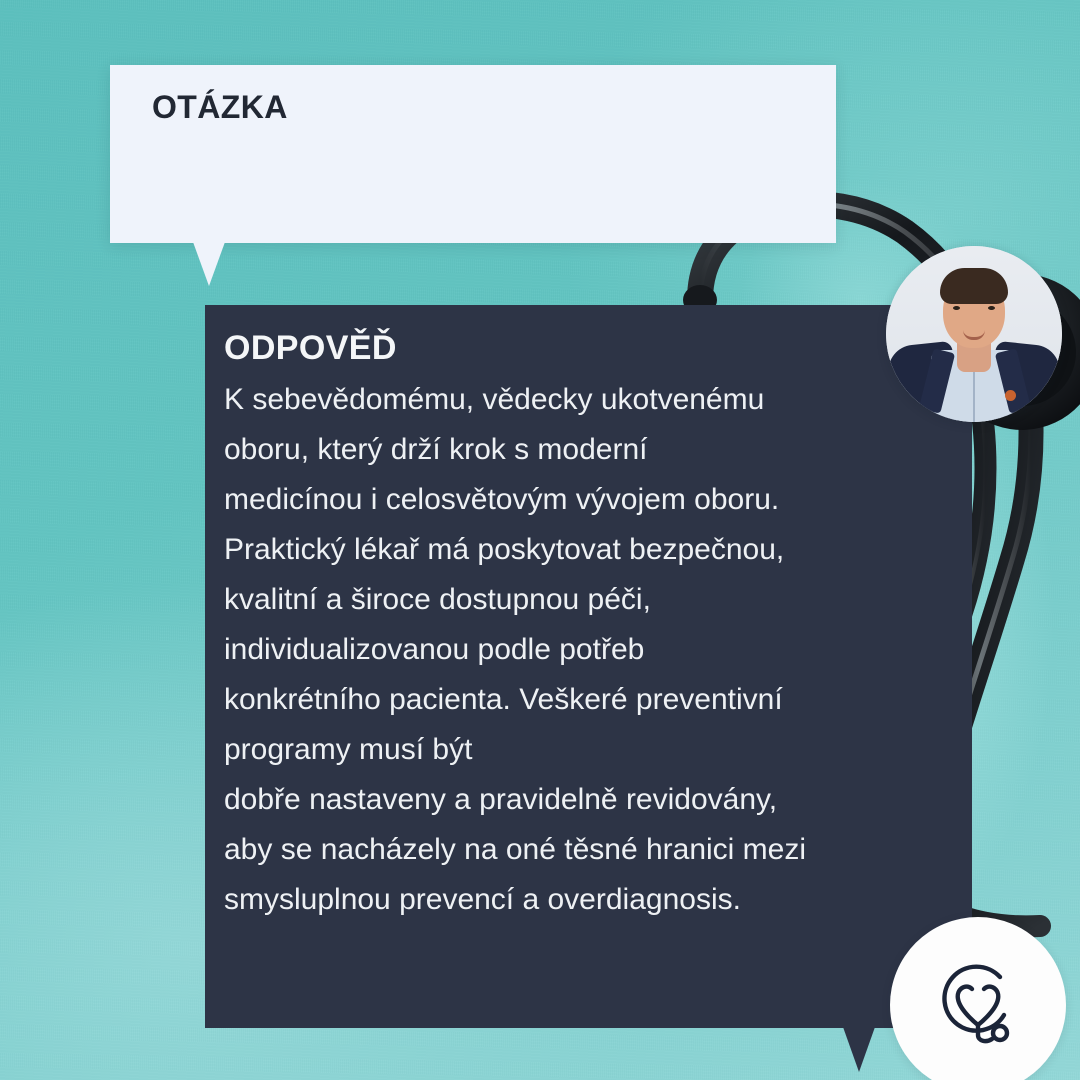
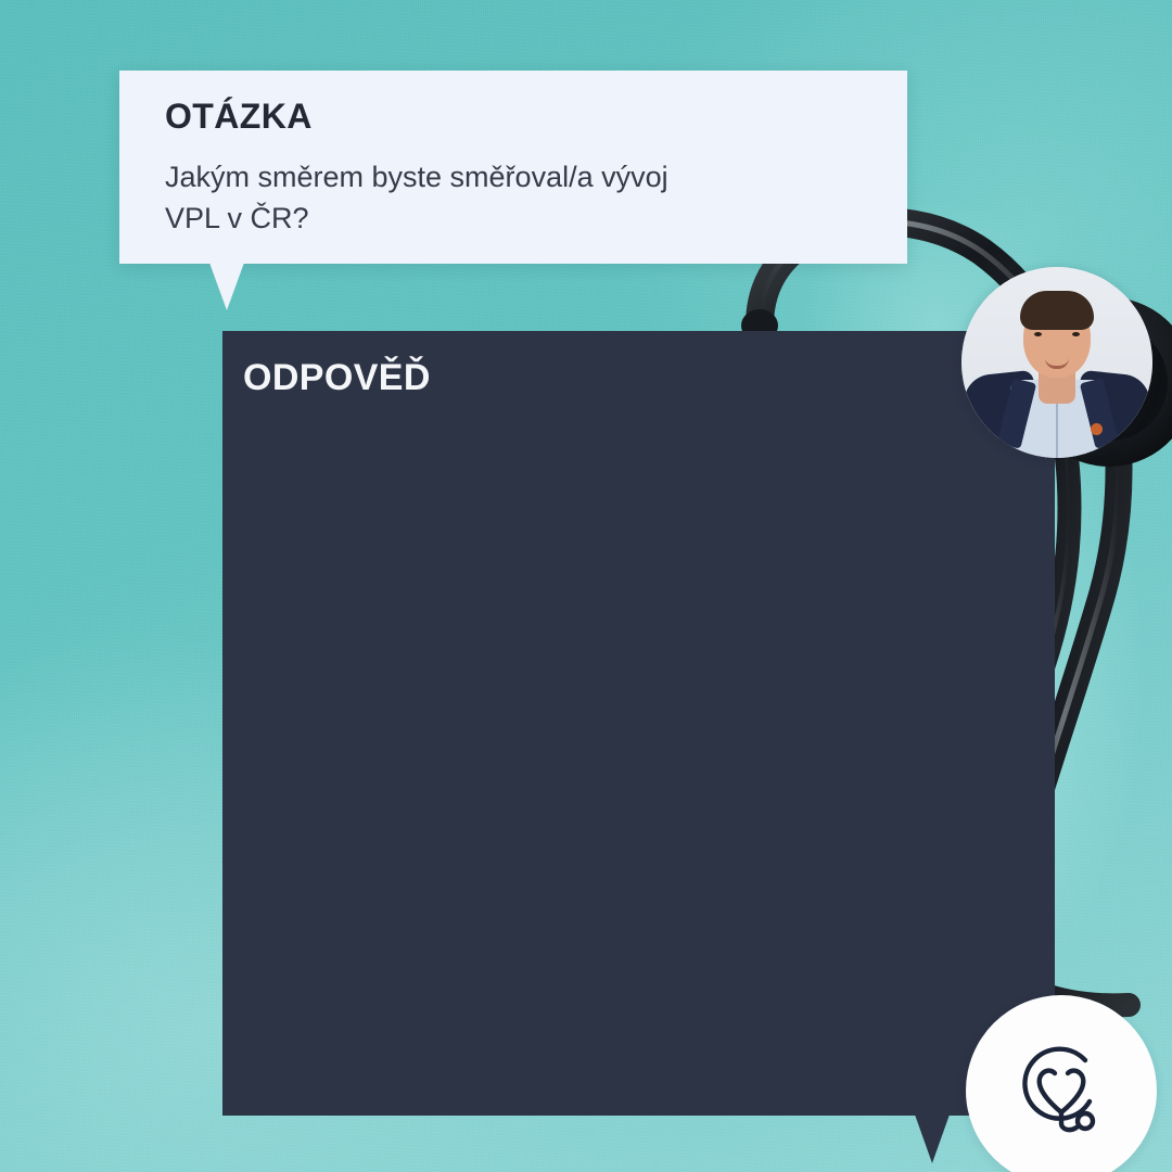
  OTÁZKA
+ Jakým směrem byste směřoval/a vývoj
+ VPL v ČR?
  ODPOVĚĎ
- K sebevědomému, vědecky ukotvenému
- oboru, který drží krok s moderní
- medicínou i celosvětovým vývojem oboru.
- Praktický lékař má poskytovat bezpečnou,
- kvalitní a široce dostupnou péči,
- individualizovanou podle potřeb
- konkrétního pacienta. Veškeré preventivní
- programy musí být
- dobře nastaveny a pravidelně revidovány,
- aby se nacházely na oné těsné hranici mezi
- smysluplnou prevencí a overdiagnosis.
